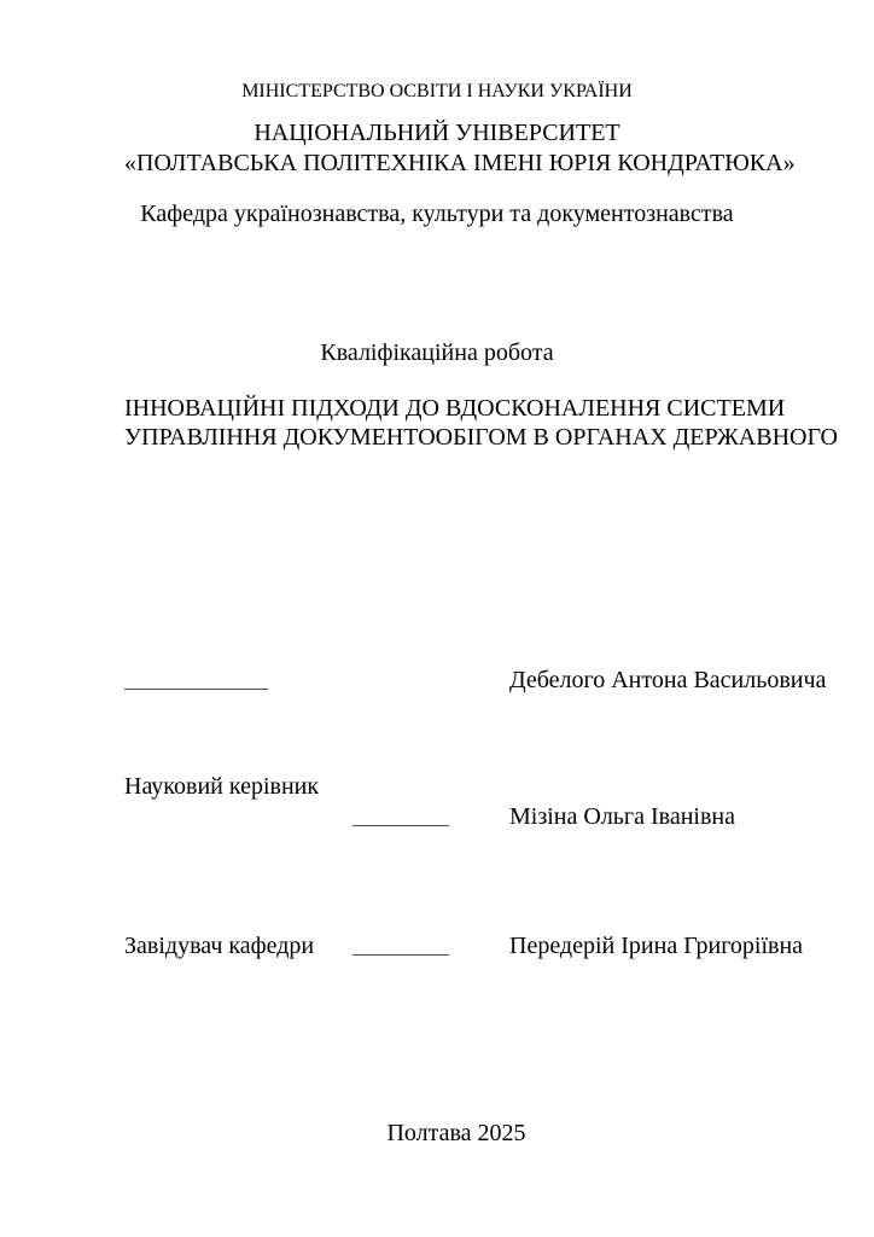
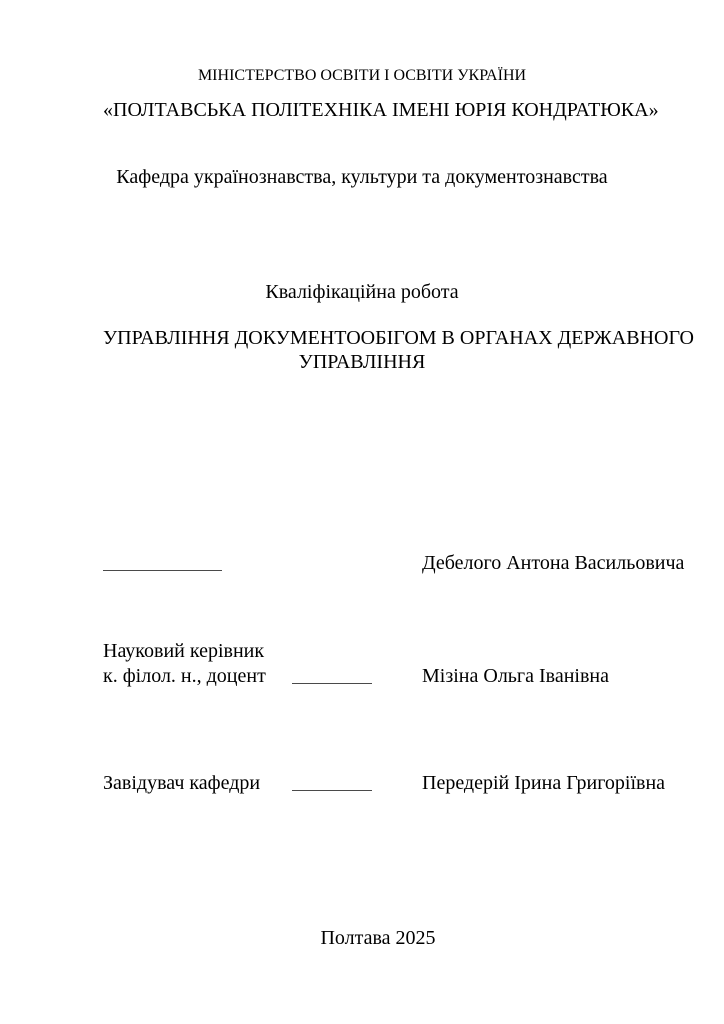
- МІНІСТЕРСТВО ОСВІТИ І НАУКИ УКРАЇНИ
+ МІНІСТЕРСТВО ОСВІТИ І ОСВІТИ УКРАЇНИ
- НАЦІОНАЛЬНИЙ УНІВЕРСИТЕТ
  «ПОЛТАВСЬКА ПОЛІТЕХНІКА ІМЕНІ ЮРІЯ КОНДРАТЮКА»
  Кафедра українознавства, культури та документознавства
  Кваліфікаційна робота
- ІННОВАЦІЙНІ ПІДХОДИ ДО ВДОСКОНАЛЕННЯ СИСТЕМИ
  УПРАВЛІННЯ ДОКУМЕНТООБІГОМ В ОРГАНАХ ДЕРЖАВНОГО
+ УПРАВЛІННЯ
  Дебелого Антона Васильовича
  Науковий керівник
+ к. філол. н., доцент
  Мізіна Ольга Іванівна
  Завідувач кафедри
  Передерій Ірина Григоріївна
  Полтава 2025
